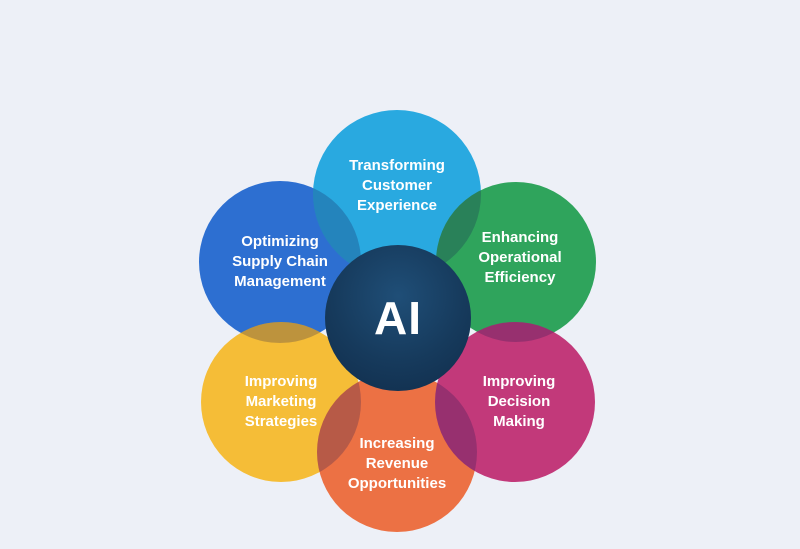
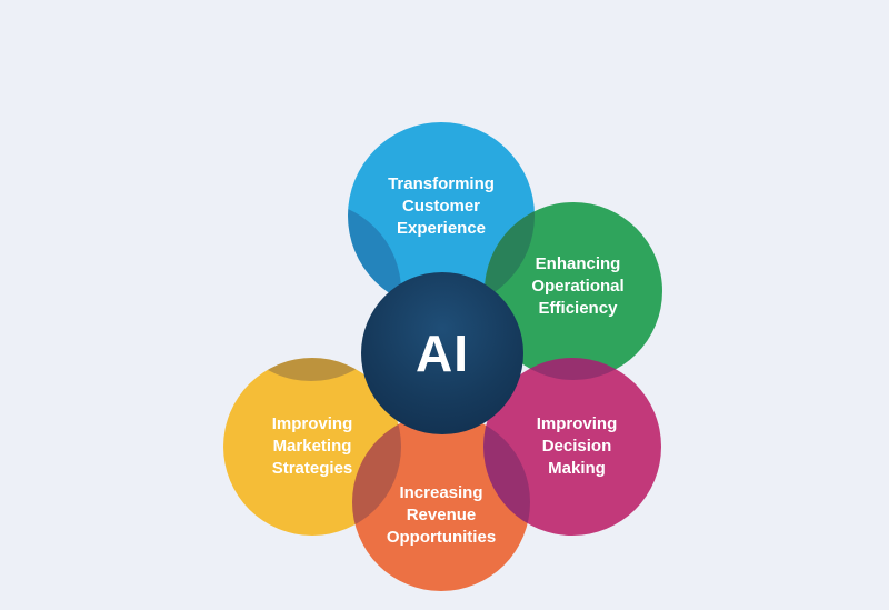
- Optimizing
- Supply Chain
- Management
  Transforming
  Customer
  Experience
  Enhancing
  Operational
  Efficiency
  Improving
  Marketing
  Strategies
  Increasing
  Revenue
  Opportunities
  Improving
  Decision
  Making
  AI
